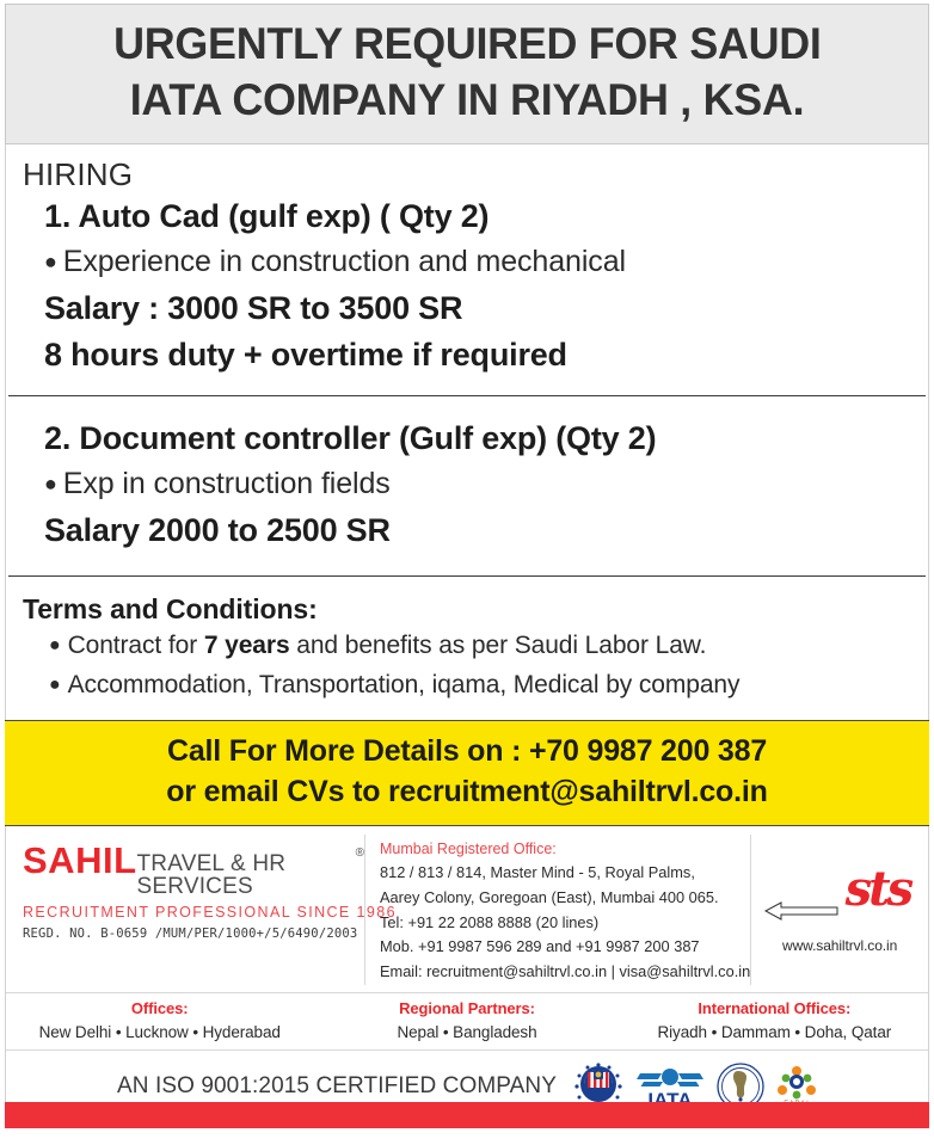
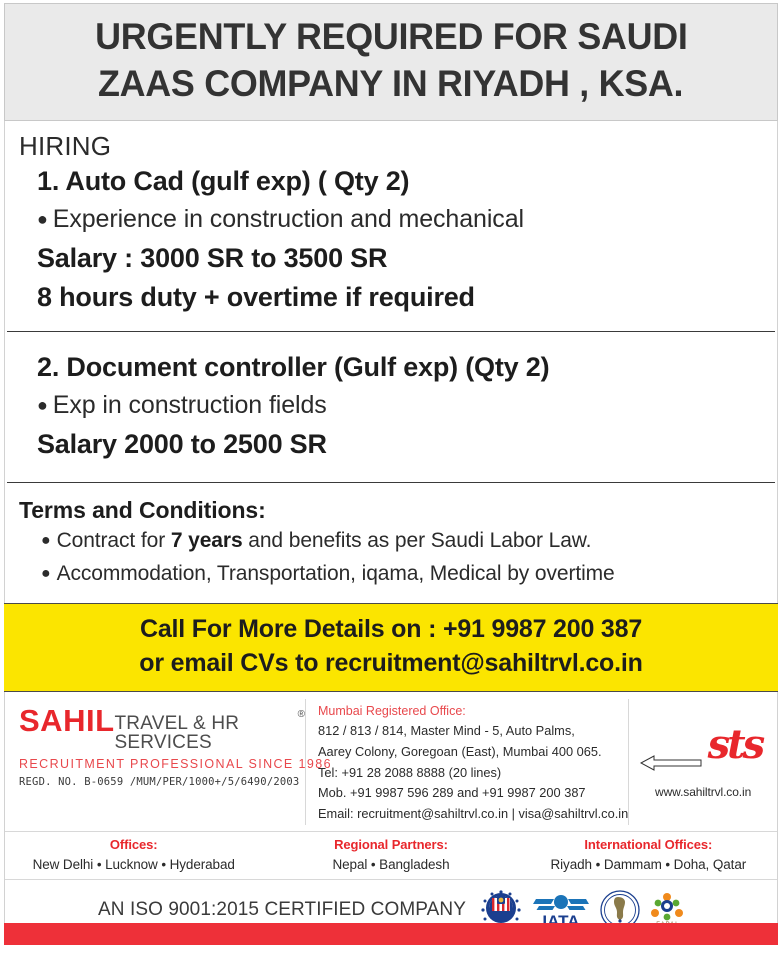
  URGENTLY REQUIRED FOR SAUDI
- IATA COMPANY IN RIYADH , KSA.
+ ZAAS COMPANY IN RIYADH , KSA.
  HIRING
  1. Auto Cad (gulf exp) ( Qty 2)
  ● Experience in construction and mechanical
  Salary : 3000 SR to 3500 SR
  8 hours duty + overtime if required
  2. Document controller (Gulf exp) (Qty 2)
  ● Exp in construction fields
  Salary 2000 to 2500 SR
  Terms and Conditions:
  ● Contract for 7 years and benefits as per Saudi Labor Law.
- ● Accommodation, Transportation, iqama, Medical by company
+ ● Accommodation, Transportation, iqama, Medical by overtime
- Call For More Details on : +70 9987 200 387
+ Call For More Details on : +91 9987 200 387
  or email CVs to recruitment@sahiltrvl.co.in
  SAHIL
  TRAVEL & HR SERVICES
  ®
  RECRUITMENT PROFESSIONAL SINCE 1
  REGD. NO. B-0659 /MUM/PER/1000+/5/6490/2003
  Mumbai Registered Office:
- 812 / 813 / 814, Master Mind - 5, Royal Palms,
+ 812 / 813 / 814, Master Mind - 5, Auto Palms,
  Aarey Colony, Goregoan (East), Mumbai 400 065.
- Tel: +91 22 2088 8888 (20 lines)
+ Tel: +91 28 2088 8888 (20 lines)
  Mob. +91 9987 596 289 and +91 9987 200 387
  Email: recruitment@sahiltrvl.co.in | visa@sahiltrvl.co.in
  sts
  www.sahiltrvl.co.in
  Offices:
  New Delhi • Lucknow • Hyderabad
  Regional Partners:
  Nepal • Bangladesh
  International Offices:
  Riyadh • Dammam • Doha, Qatar
  AN ISO 9001:2015 CERTIFIED COMPANY
  IATA
